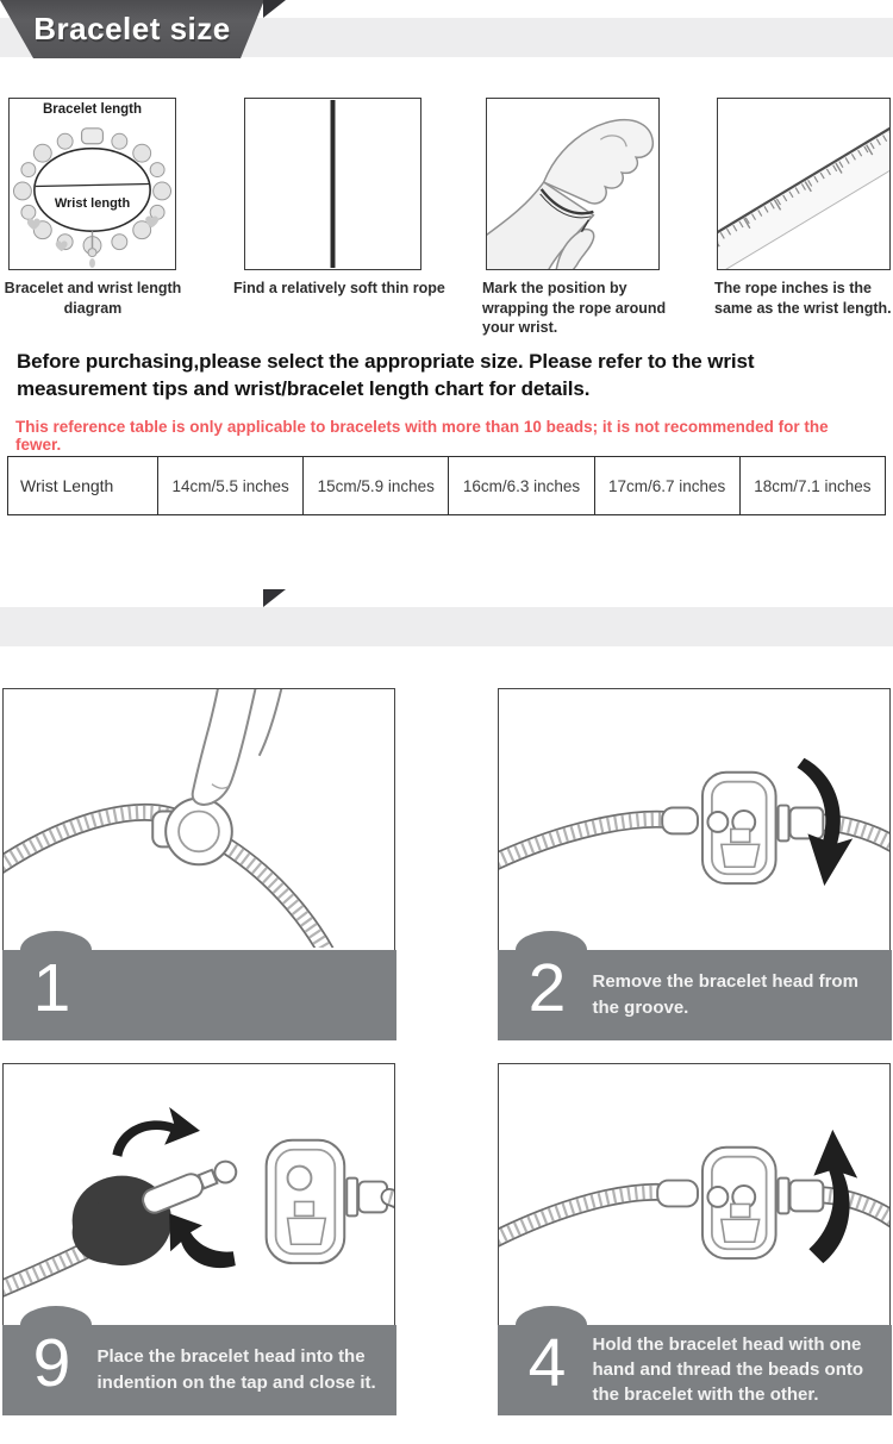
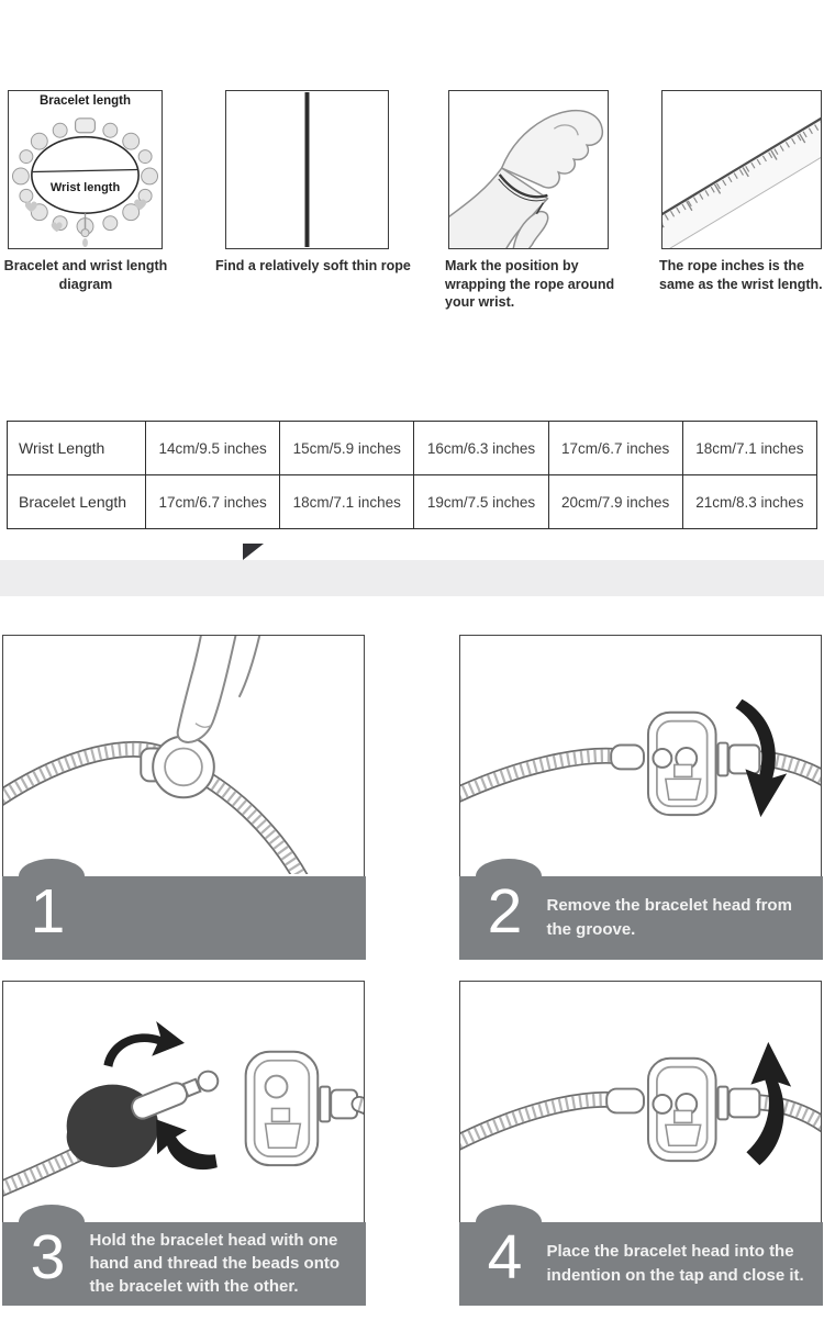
- Bracelet size
  Bracelet length
  Wrist length
  Bracelet and wrist length diagram
  Find a relatively soft thin rope
  Mark the position by wrapping the rope around your wrist.
  The rope inches is the same as the wrist length.
- Before purchasing,please select the appropriate size. Please refer to the wrist measurement tips and wrist/bracelet length chart for details.
- This reference table is only applicable to bracelets with more than 10 beads; it is not recommended for the fewer.
- Wrist Length	14cm/5.5 inches	15cm/5.9 inches	16cm/6.3 inches	17cm/6.7 inches	18cm/7.1 inches
+ Wrist Length	14cm/9.5 inches	15cm/5.9 inches	16cm/6.3 inches	17cm/6.7 inches	18cm/7.1 inches
+ Bracelet Length	17cm/6.7 inches	18cm/7.1 inches	19cm/7.5 inches	20cm/7.9 inches	21cm/8.3 inches
  1
  2
  Remove the bracelet head from the groove.
- 9
+ 3
- Place the bracelet head into the indention on the tap and close it.
+ Hold the bracelet head with one hand and thread the beads onto the bracelet with the other.
  4
- Hold the bracelet head with one hand and thread the beads onto the bracelet with the other.
+ Place the bracelet head into the indention on the tap and close it.
